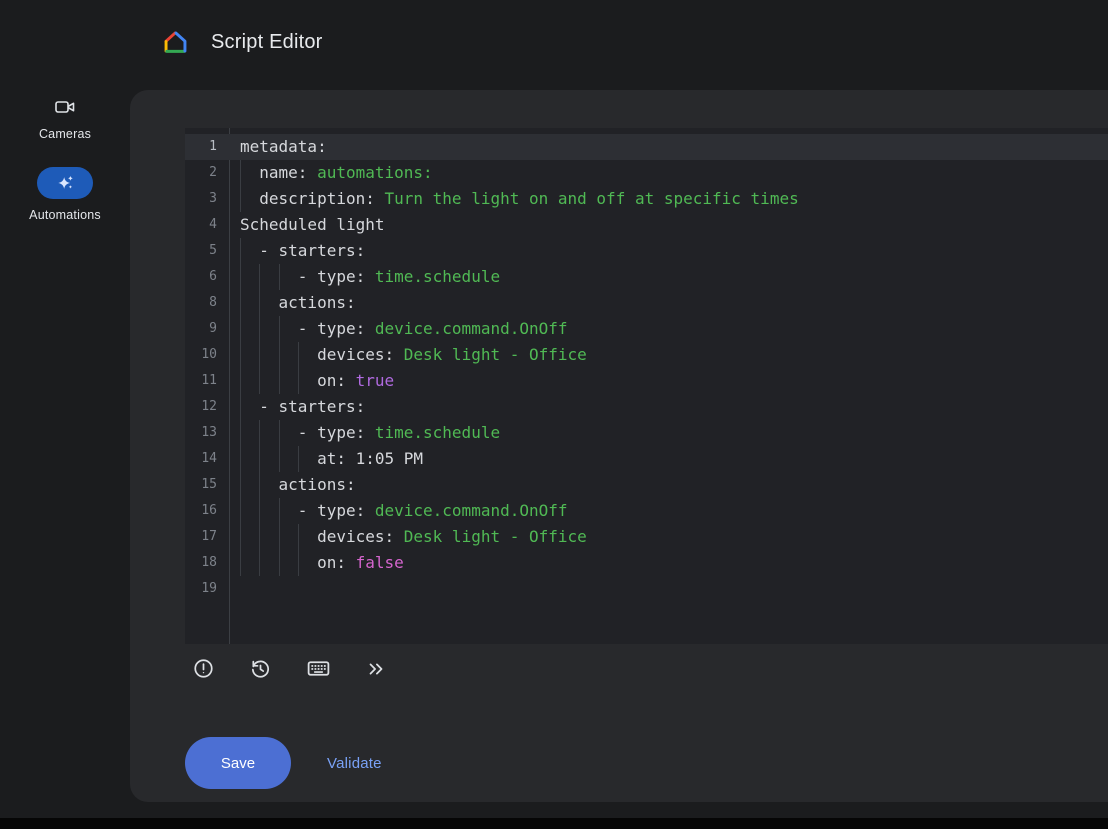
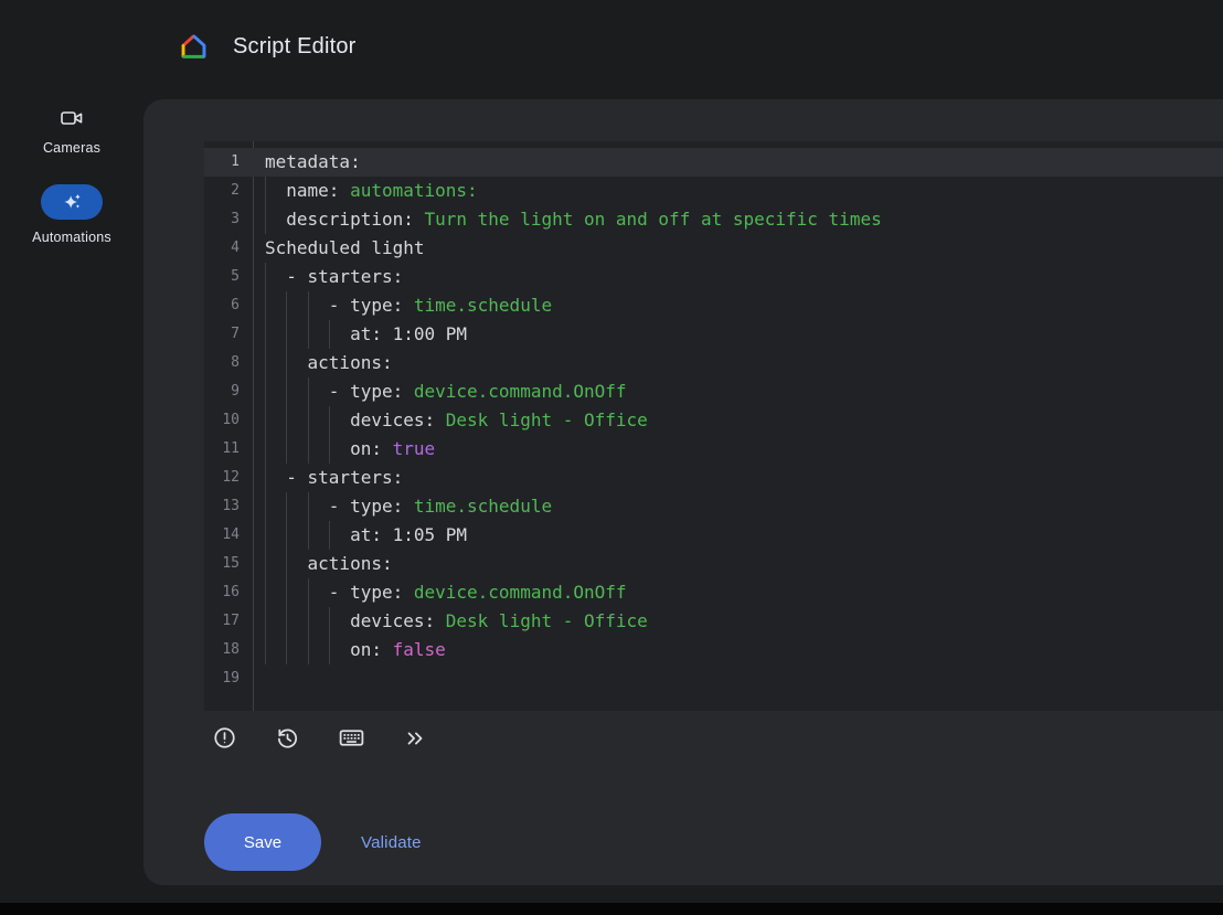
  Script Editor
  Cameras
  Automations
  1
  metadata:
  2
  name: automations:
  3
  description: Turn the light on and off at specific times
  4
  Scheduled light
  5
  - starters:
  6
  - type: time.schedule
+ 7
+ at: 1:00 PM
  8
  actions:
  9
  - type: device.command.OnOff
  10
  devices: Desk light - Office
  11
  on: true
  12
  - starters:
  13
  - type: time.schedule
  14
  at: 1:05 PM
  15
  actions:
  16
  - type: device.command.OnOff
  17
  devices: Desk light - Office
  18
  on: false
  19
  Save
  Validate
